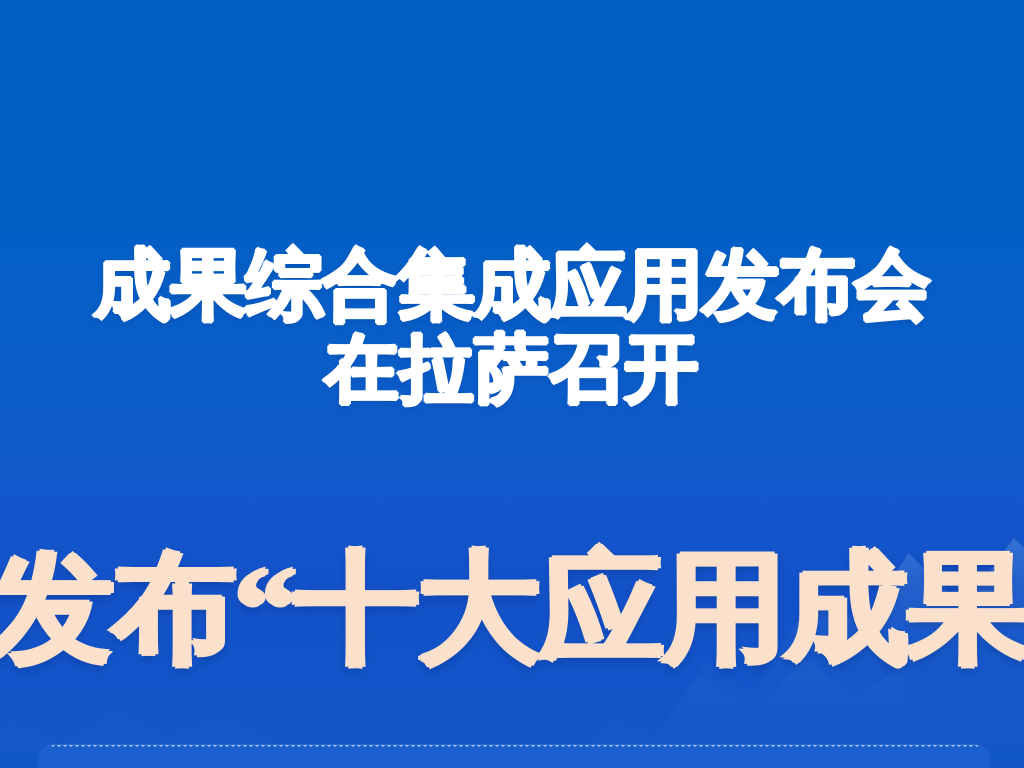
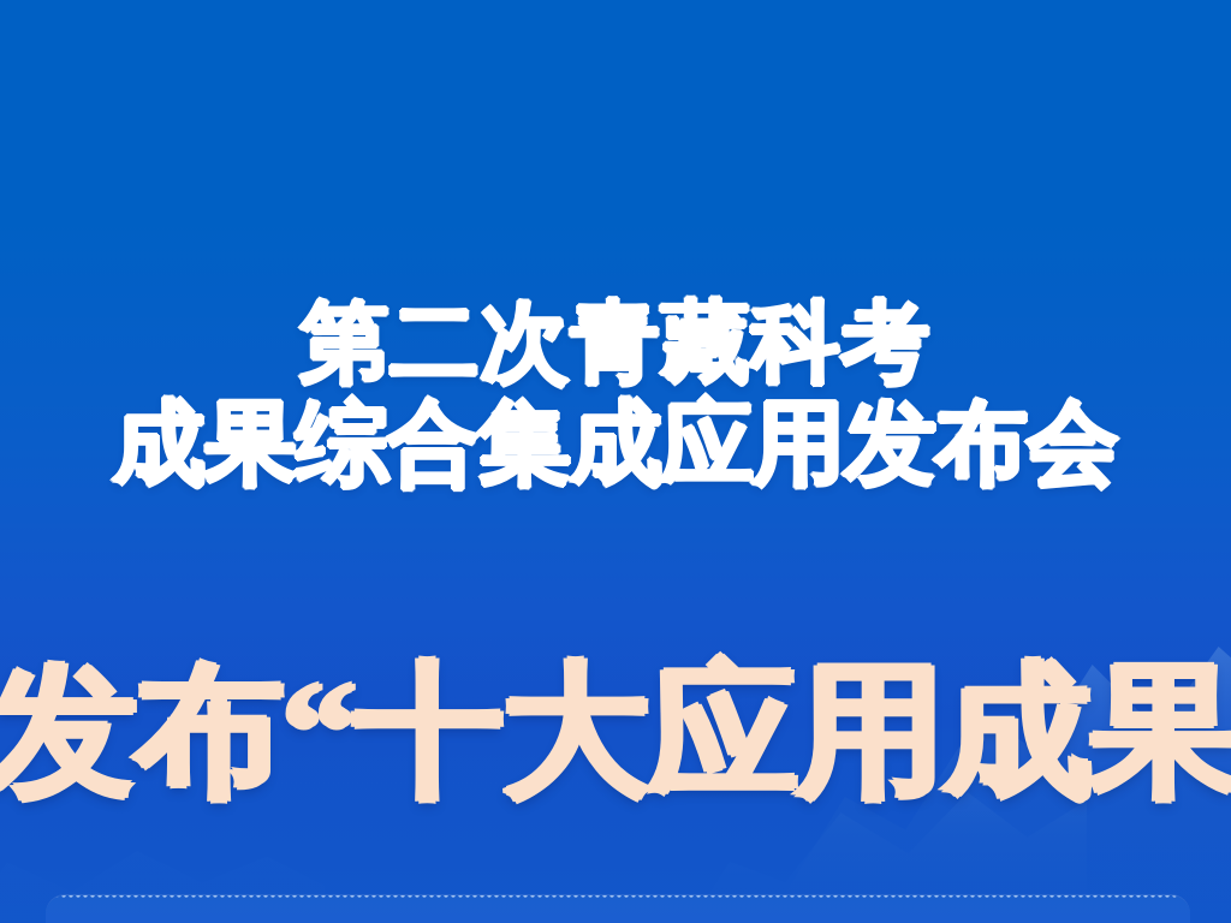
+ 第二次青藏科考
  成果综合集成应用发布会
- 在拉萨召开
  发布“十大应用成果
